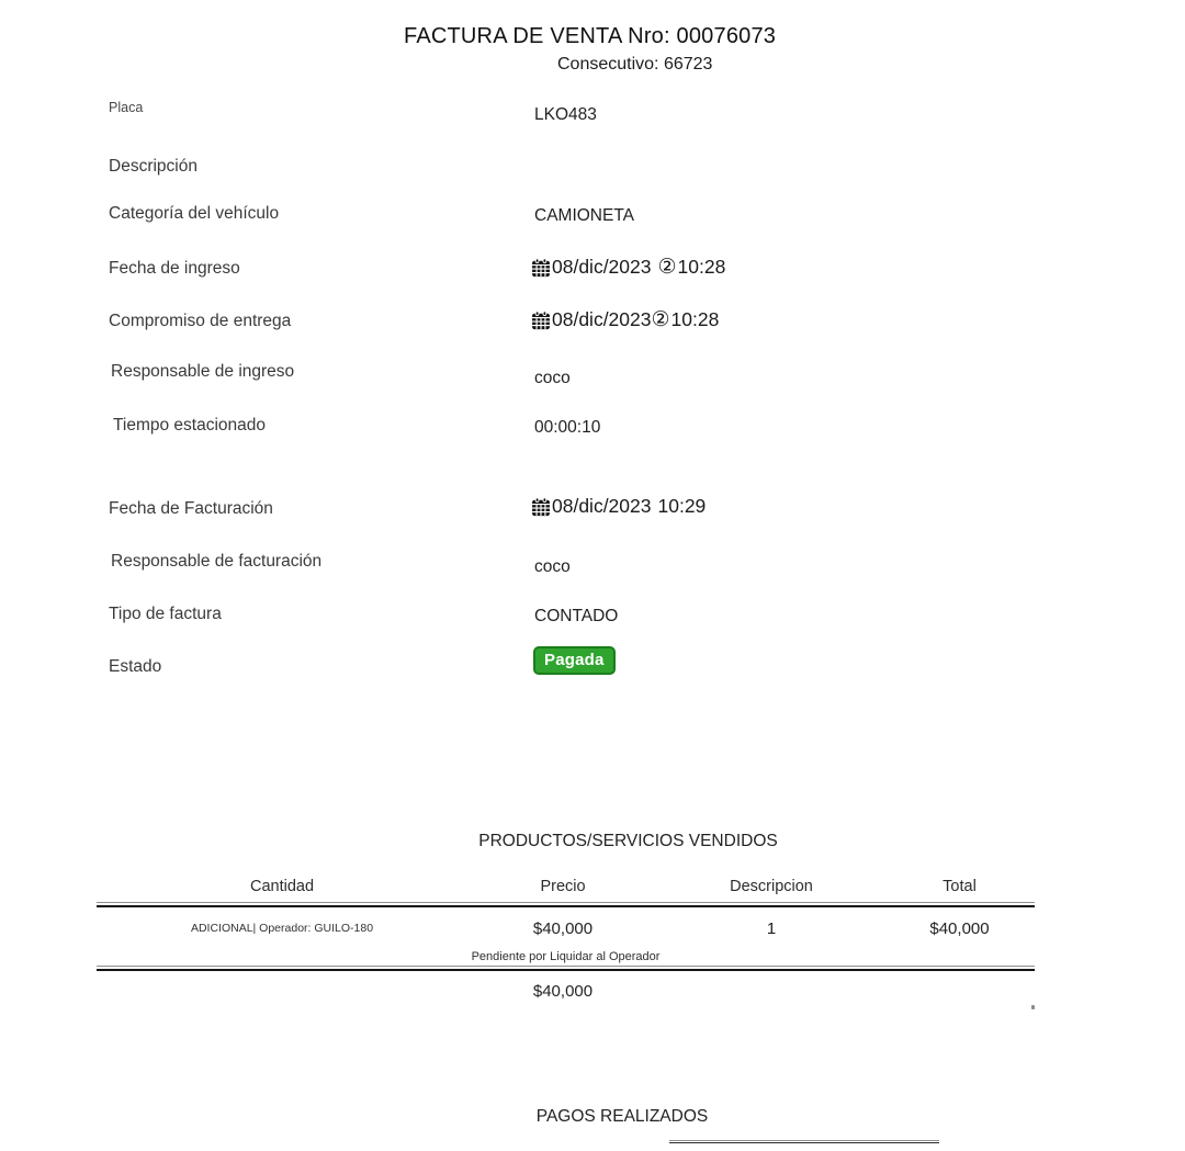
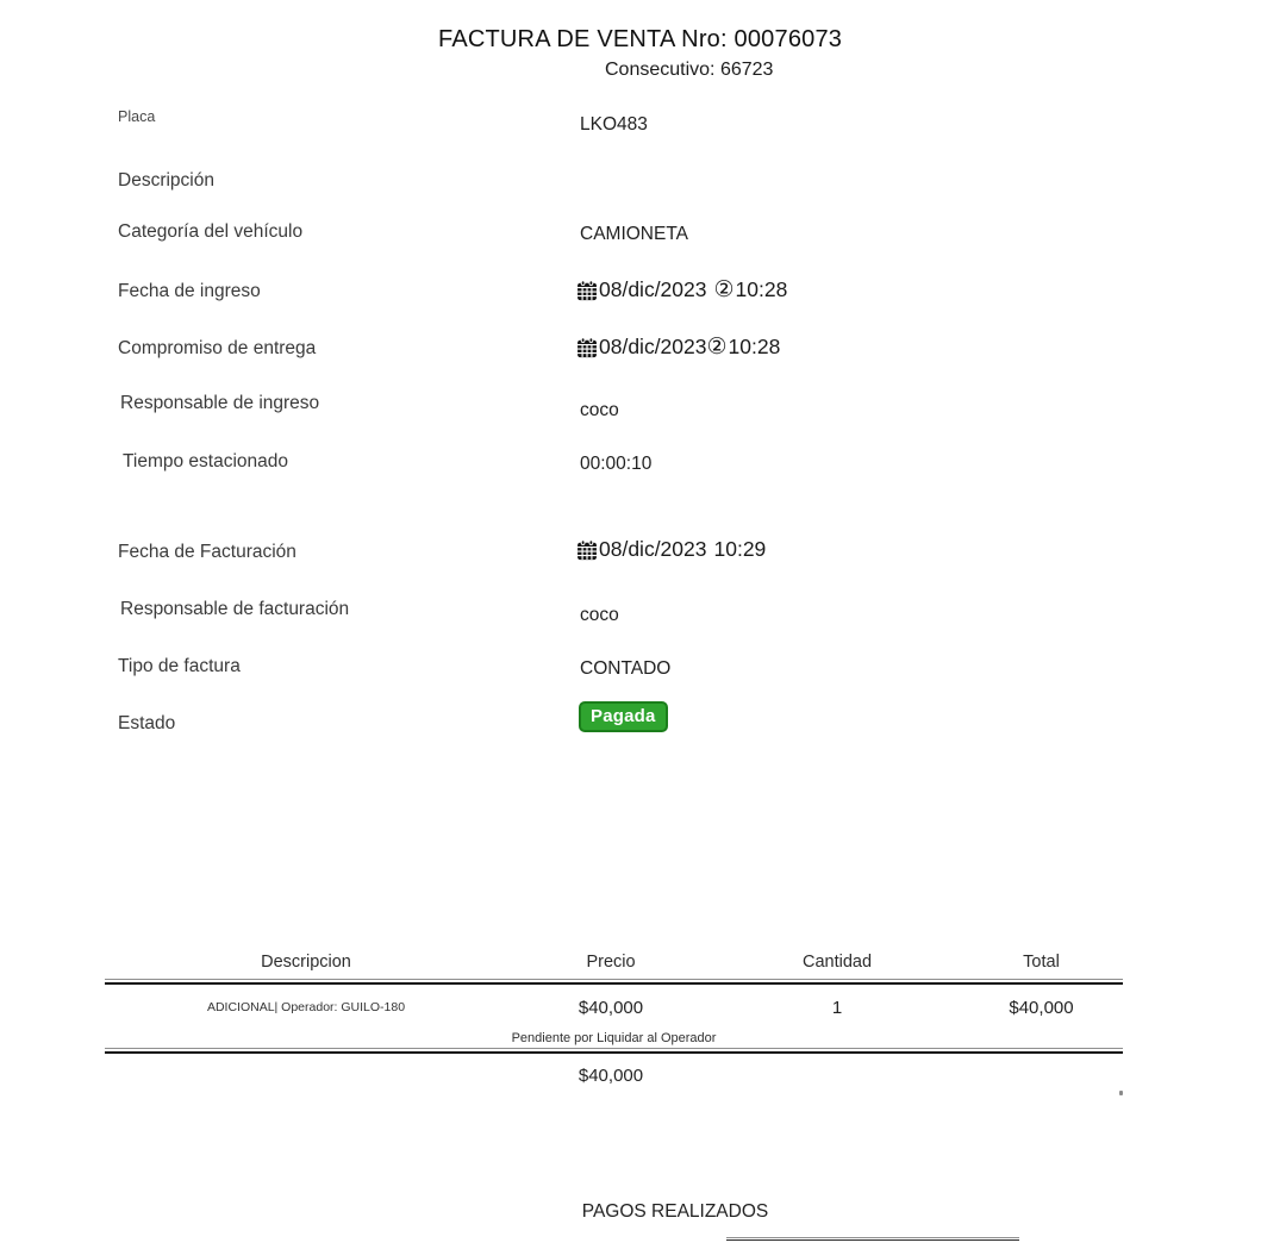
  FACTURA DE VENTA Nro: 00076073
  Consecutivo: 66723
  Placa
  LKO483
  Descripción
  Categoría del vehículo
  CAMIONETA
  Fecha de ingreso
  08/dic/2023
  ②
  10:28
  Compromiso de entrega
  08/dic/2023
  ②
  10:28
  Responsable de ingreso
  coco
  Tiempo estacionado
  00:00:10
  Fecha de Facturación
  08/dic/2023
  10:29
  Responsable de facturación
  coco
  Tipo de factura
  CONTADO
  Estado
  Pagada
- PRODUCTOS/SERVICIOS VENDIDOS
- Cantidad
+ Descripcion
  Precio
- Descripcion
+ Cantidad
  Total
  ADICIONAL| Operador: GUILO-180
  $40,000
  1
  $40,000
  Pendiente por Liquidar al Operador
  $40,000
  PAGOS REALIZADOS
